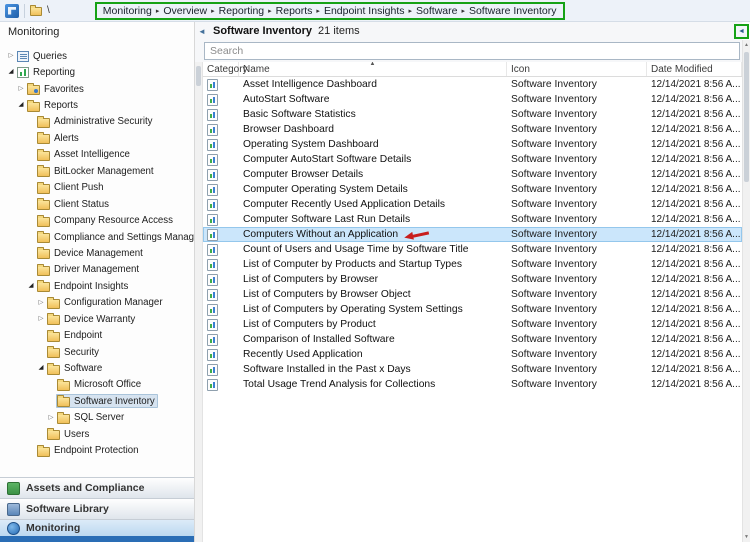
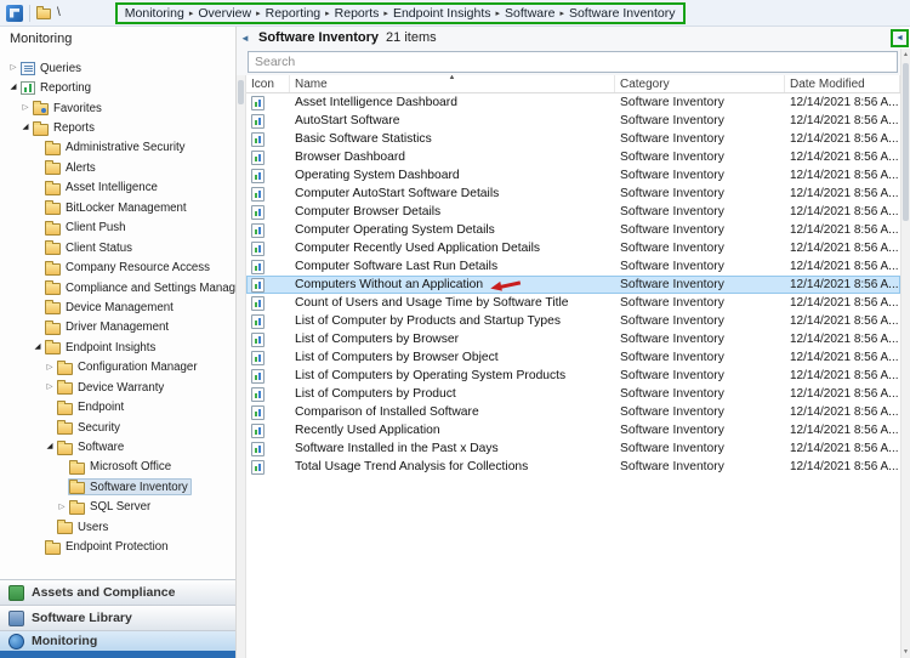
  \
  Monitoring
  Overview
  Reporting
  Reports
  Endpoint Insights
  Software
  Software Inventory
  Monitoring
  Queries
  Reporting
  Favorites
  Reports
  Administrative Security
  Alerts
  Asset Intelligence
  BitLocker Management
  Client Push
  Client Status
  Company Resource Access
  Compliance and Settings Manag
  Device Management
  Driver Management
  Endpoint Insights
  Configuration Manager
  Device Warranty
  Endpoint
  Security
  Software
  Microsoft Office
  Software Inventory
  SQL Server
  Users
  Endpoint Protection
  Assets and Compliance
  Software Library
  Monitoring
  ◄
  Software Inventory
  21 items
  Search
- Category
+ Icon
  Name
- Icon
+ Category
  Date Modified
  Asset Intelligence Dashboard
  Software Inventory
  12/14/2021 8:56 A...
  AutoStart Software
  Software Inventory
  12/14/2021 8:56 A...
  Basic Software Statistics
  Software Inventory
  12/14/2021 8:56 A...
  Browser Dashboard
  Software Inventory
  12/14/2021 8:56 A...
  Operating System Dashboard
  Software Inventory
  12/14/2021 8:56 A...
  Computer AutoStart Software Details
  Software Inventory
  12/14/2021 8:56 A...
  Computer Browser Details
  Software Inventory
  12/14/2021 8:56 A...
  Computer Operating System Details
  Software Inventory
  12/14/2021 8:56 A...
  Computer Recently Used Application Details
  Software Inventory
  12/14/2021 8:56 A...
  Computer Software Last Run Details
  Software Inventory
  12/14/2021 8:56 A...
  Computers Without an Application
  Software Inventory
  12/14/2021 8:56 A...
  Count of Users and Usage Time by Software Title
  Software Inventory
  12/14/2021 8:56 A...
  List of Computer by Products and Startup Types
  Software Inventory
  12/14/2021 8:56 A...
  List of Computers by Browser
  Software Inventory
  12/14/2021 8:56 A...
  List of Computers by Browser Object
  Software Inventory
  12/14/2021 8:56 A...
- List of Computers by Operating System Settings
+ List of Computers by Operating System Products
  Software Inventory
  12/14/2021 8:56 A...
  List of Computers by Product
  Software Inventory
  12/14/2021 8:56 A...
  Comparison of Installed Software
  Software Inventory
  12/14/2021 8:56 A...
  Recently Used Application
  Software Inventory
  12/14/2021 8:56 A...
  Software Installed in the Past x Days
  Software Inventory
  12/14/2021 8:56 A...
  Total Usage Trend Analysis for Collections
  Software Inventory
  12/14/2021 8:56 A...
